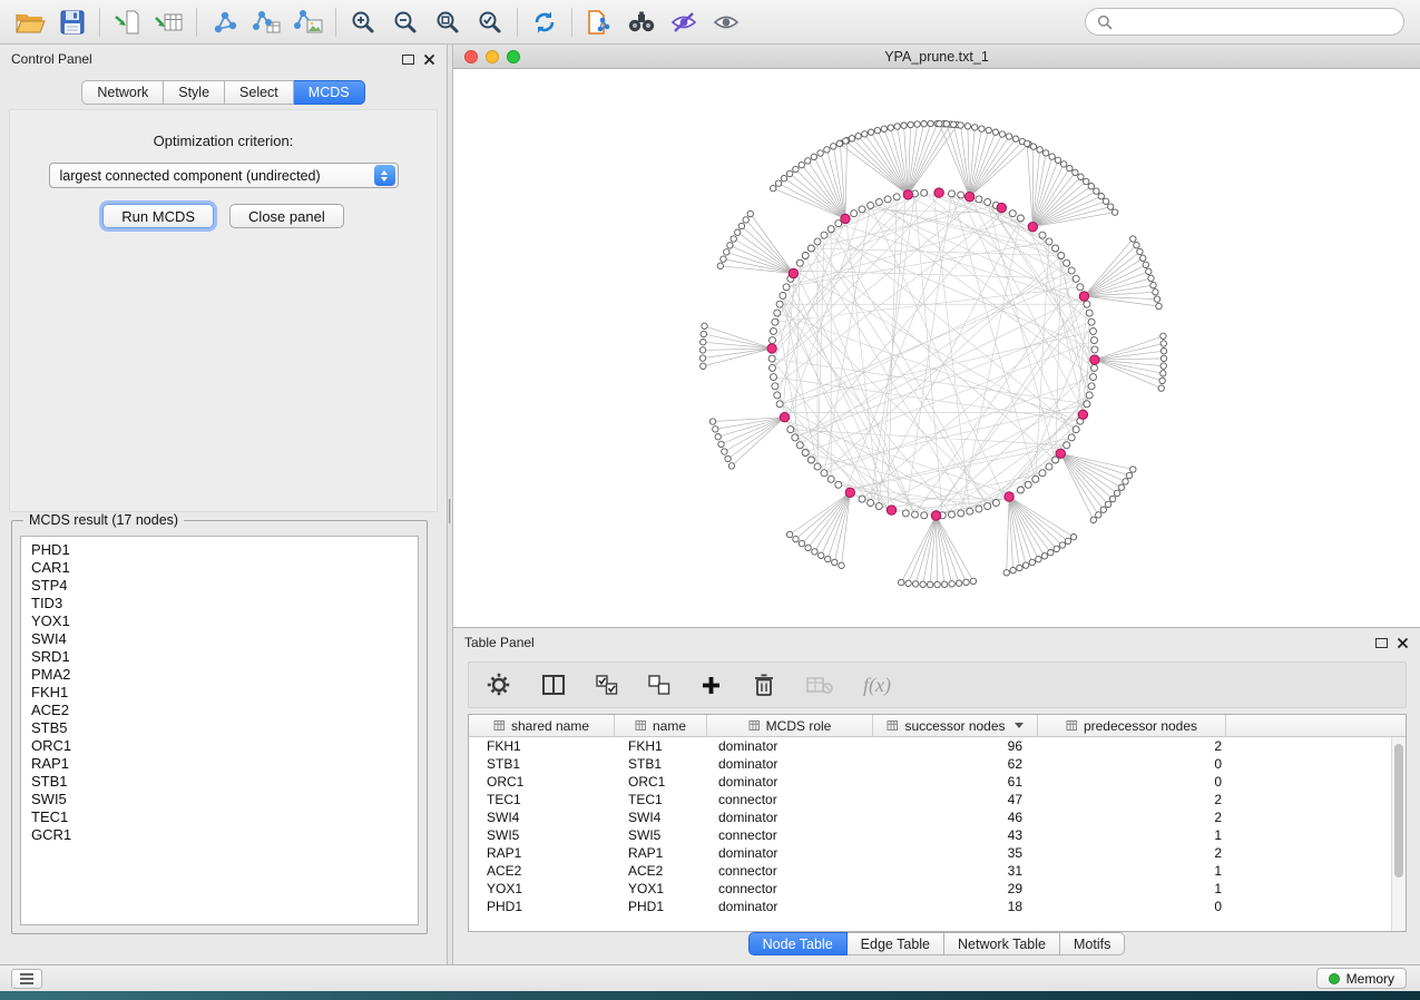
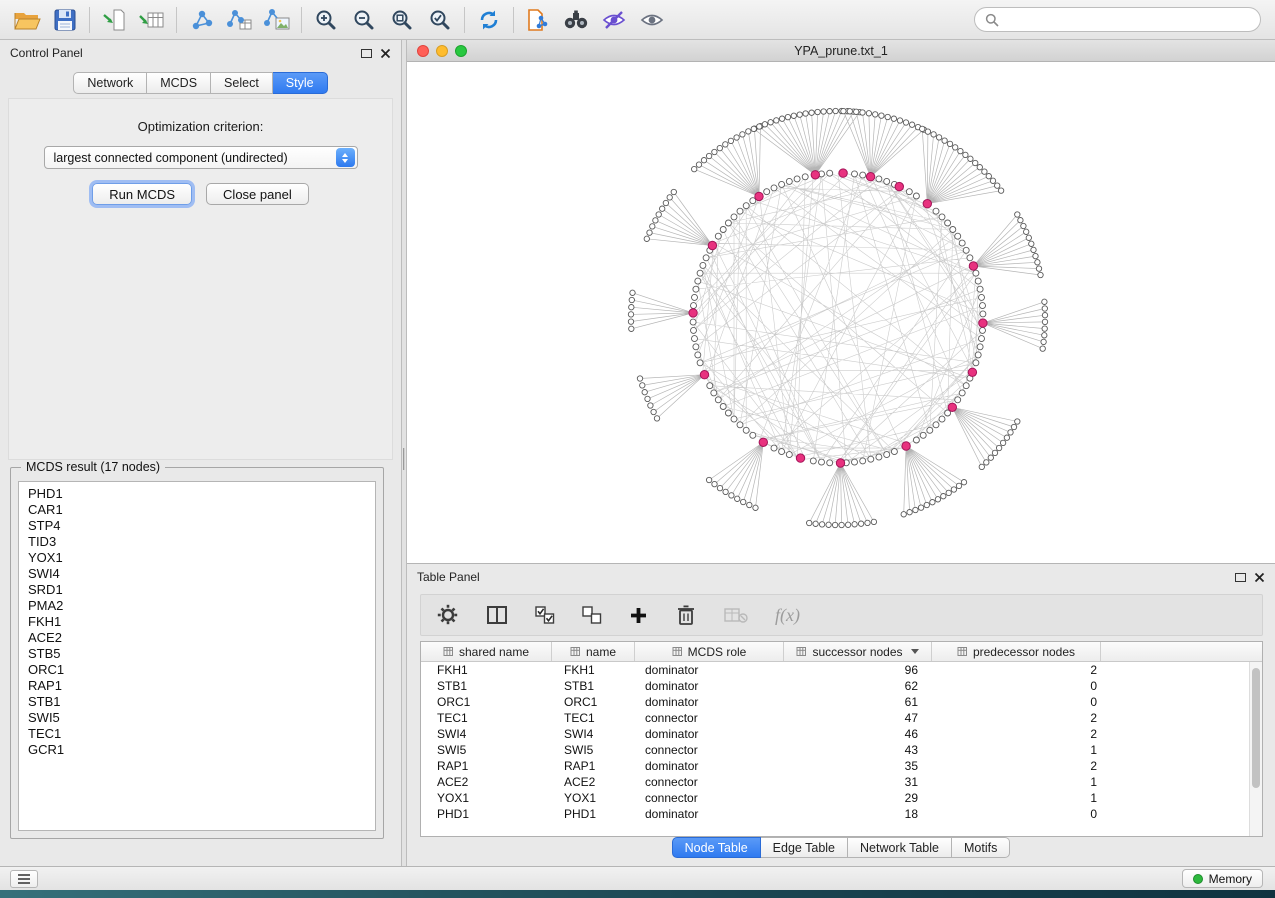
  Control Panel
  Network
- Style
+ MCDS
  Select
- MCDS
+ Style
  Optimization criterion:
  largest connected component (undirected)
  Run MCDS
  Close panel
  MCDS result (17 nodes)
  PHD1
  CAR1
  STP4
  TID3
  YOX1
  SWI4
  SRD1
  PMA2
  FKH1
  ACE2
  STB5
  ORC1
  RAP1
  STB1
  SWI5
  TEC1
  GCR1
  YPA_prune.txt_1
  Table Panel
  f(x)
  shared name
  name
  MCDS role
  successor nodes
  predecessor nodes
  FKH1
  FKH1
  dominator
  96
  2
  STB1
  STB1
  dominator
  62
  0
  ORC1
  ORC1
  dominator
  61
  0
  TEC1
  TEC1
  connector
  47
  2
  SWI4
  SWI4
  dominator
  46
  2
  SWI5
  SWI5
  connector
  43
  1
  RAP1
  RAP1
  dominator
  35
  2
  ACE2
  ACE2
  connector
  31
  1
  YOX1
  YOX1
  connector
  29
  1
  PHD1
  PHD1
  dominator
  18
  0
  Node Table
  Edge Table
  Network Table
  Motifs
  Memory
